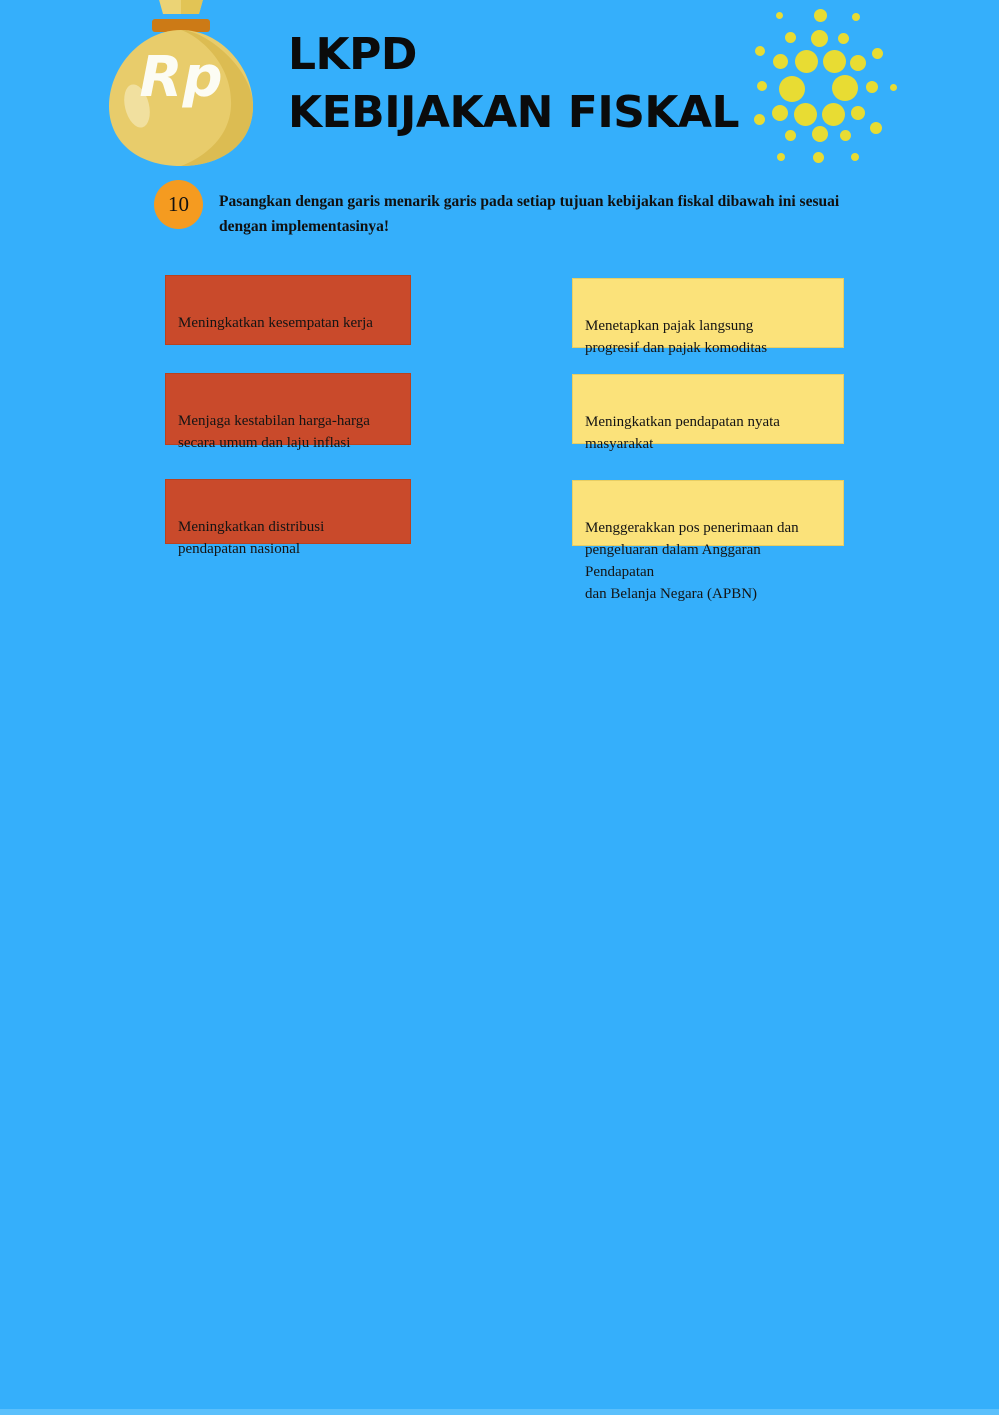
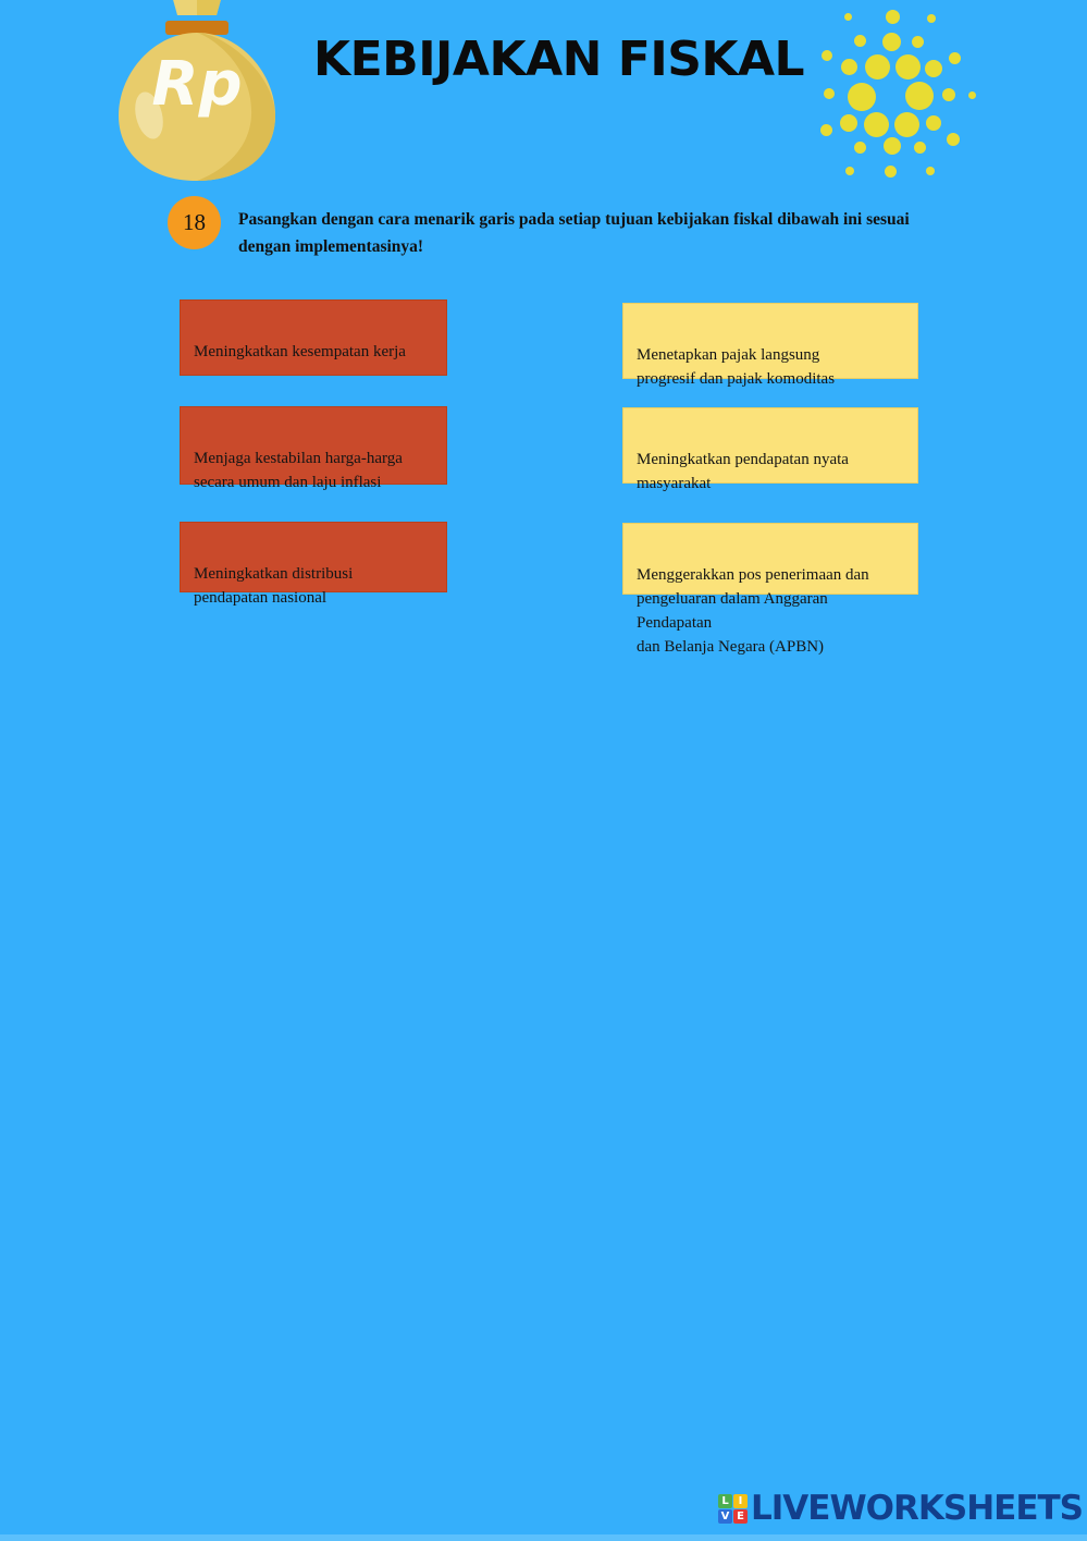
  Rp
- LKPD
  KEBIJAKAN FISKAL
- 10
+ 18
- Pasangkan dengan garis menarik garis pada setiap tujuan kebijakan fiskal dibawah ini sesuai dengan implementasinya!
+ Pasangkan dengan cara menarik garis pada setiap tujuan kebijakan fiskal dibawah ini sesuai dengan implementasinya!
  Meningkatkan kesempatan kerja
  Menjaga kestabilan harga-harga
  secara umum dan laju inflasi
  Meningkatkan distribusi
  pendapatan nasional
  Menetapkan pajak langsung
  progresif dan pajak komoditas
  Meningkatkan pendapatan nyata
  masyarakat
  Menggerakkan pos penerimaan dan
  pengeluaran dalam Anggaran Pendapatan
  dan Belanja Negara (APBN)
+ L
+ I
+ V
+ E
+ LIVEWORKSHEETS
